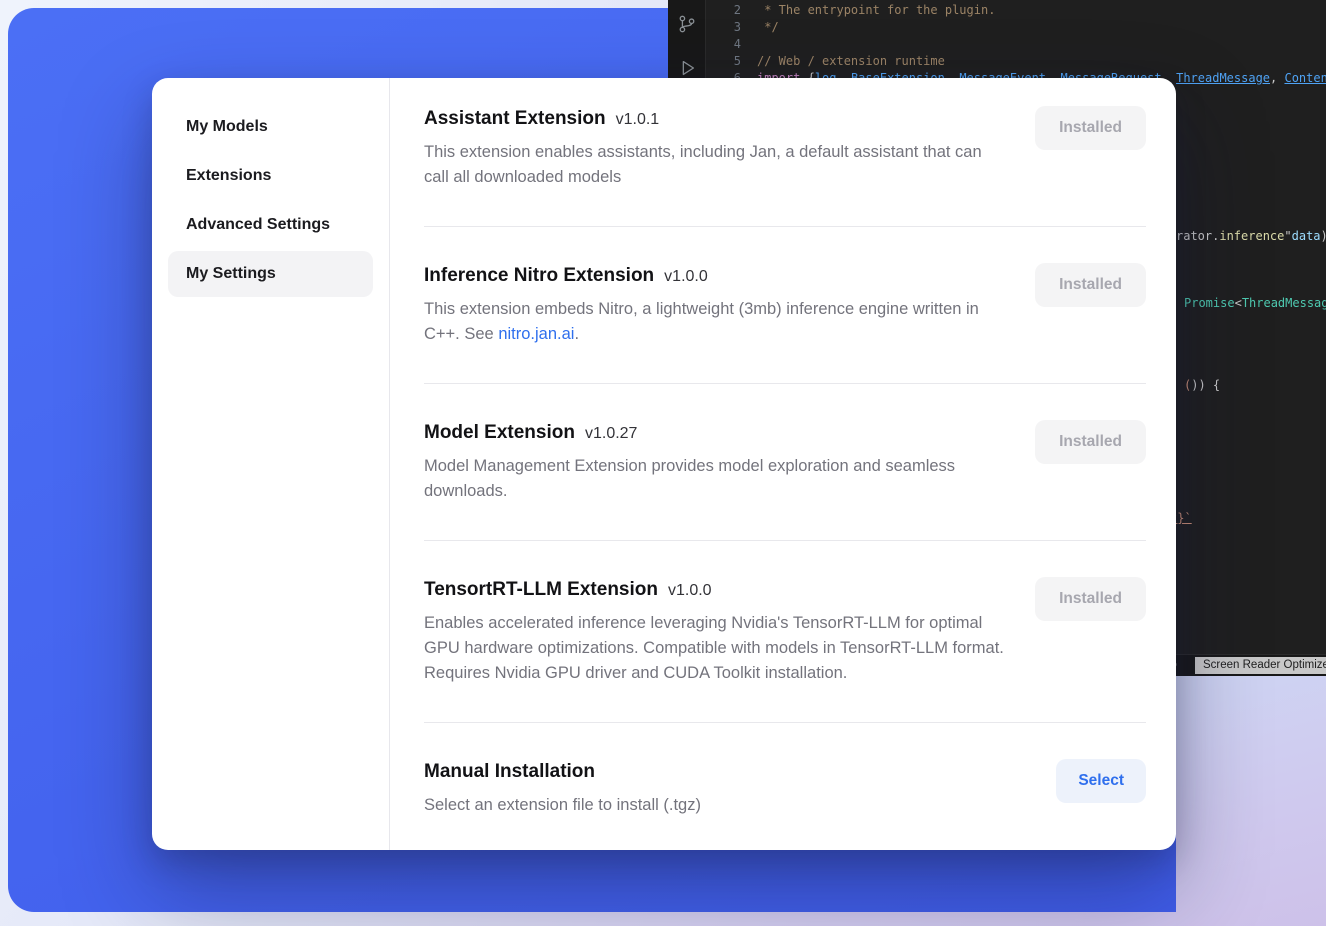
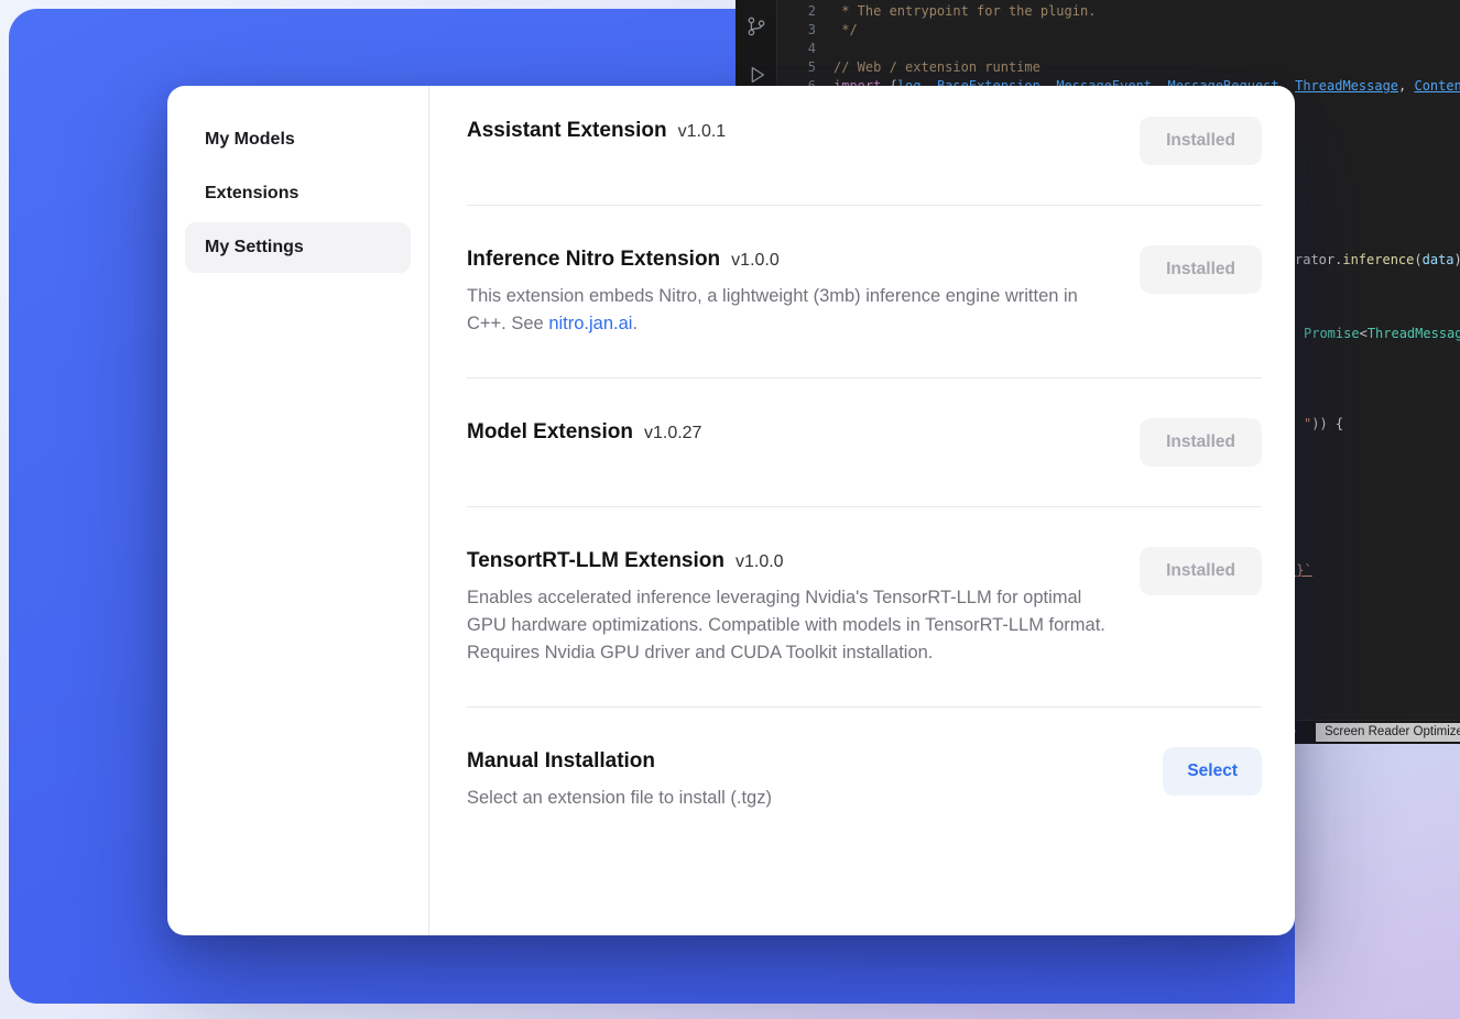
  2
  * The entrypoint for the plugin.
  3
  */
  4
  5
  // Web / extension runtime
  ThreadMessage
  ,
  Screen Reader Optimiz
- rator.inference"data)
+ rator.inference(data)
  Promise<ThreadMessag
- ()) {
+ ")) {
  My Models
  Extensions
- Advanced Settings
  My Settings
  Assistant Extension
  v1.0.1
- This extension enables assistants, including Jan, a default assistant that can call all downloaded models
  Installed
  Inference Nitro Extension
  v1.0.0
  This extension embeds Nitro, a lightweight (3mb) inference engine written in C++. See nitro.jan.ai.
  Installed
  Model Extension
  v1.0.27
- Model Management Extension provides model exploration and seamless downloads.
  Installed
  TensortRT-LLM Extension
  v1.0.0
  Enables accelerated inference leveraging Nvidia's TensorRT-LLM for optimal GPU hardware optimizations. Compatible with models in TensorRT-LLM format. Requires Nvidia GPU driver and CUDA Toolkit installation.
  Installed
  Manual Installation
  Select an extension file to install (.tgz)
  Select
